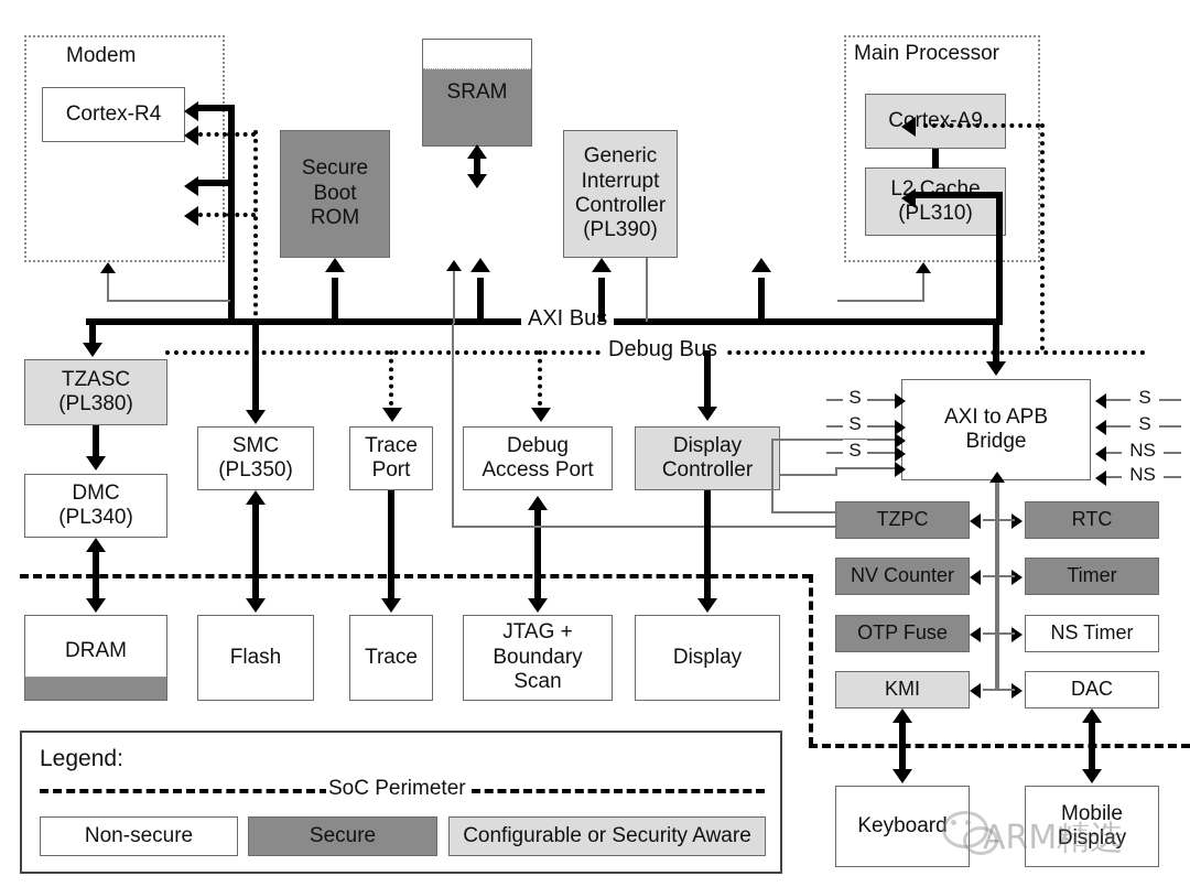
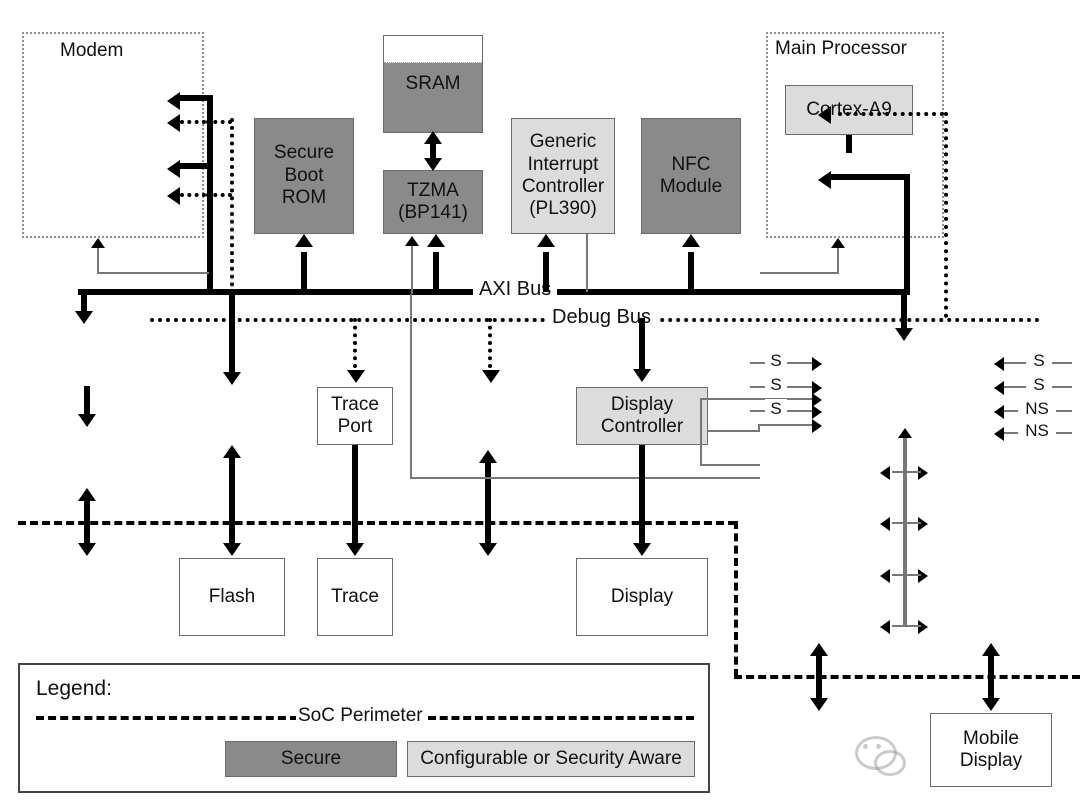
  Modem
  Main Processor
- Cortex-R4
  Secure
  Boot
  ROM
  SRAM
+ TZMA
+ (BP141)
  Generic
  Interrupt
  Controller
  (PL390)
+ NFC
+ Module
  Cortex-A9
- L2 Cache
- (PL310)
- TZASC
- (PL380)
- DMC
- (PL340)
- DRAM
- SMC
- (PL350)
  Trace
  Port
- Debug
- Access Port
  Display
  Controller
  Flash
  Trace
- JTAG +
- Boundary
- Scan
  Display
- AXI to APB
- Bridge
- TZPC
- RTC
- NV Counter
- Timer
- OTP Fuse
- NS Timer
- KMI
- DAC
- Keyboard
  Mobile
  Display
  AXI Bu
  Debug Bus
  S
  S
  S
  S
  S
  NS
  NS
  Legend:
  SoC Perimeter
- Non-secure
  Secure
  Configurable or Security Aware
- ARM精选
